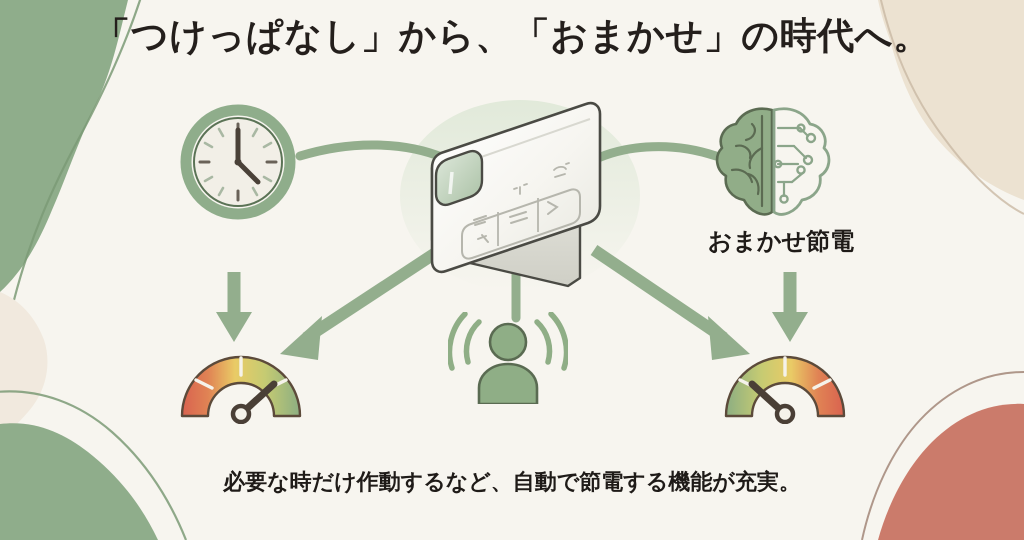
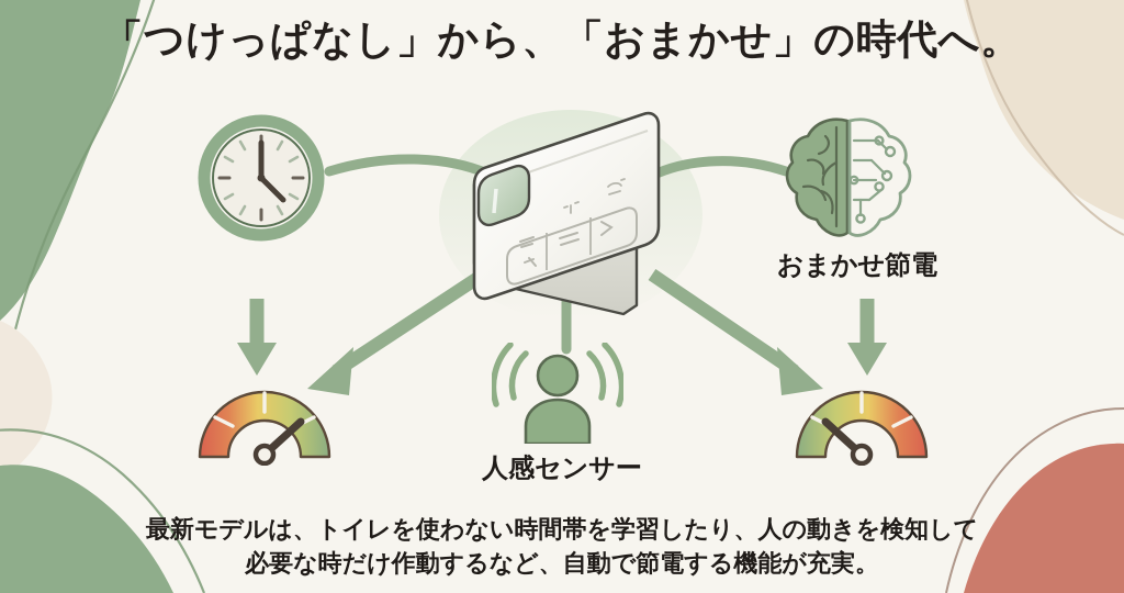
  「つけっぱなし」から、「おまかせ」の時代へ。
  おまかせ節電
+ 人感センサー
+ 最新モデルは、トイレを使わない時間帯を学習したり、人の動きを検知して
  必要な時だけ作動するなど、自動で節電する機能が充実。
